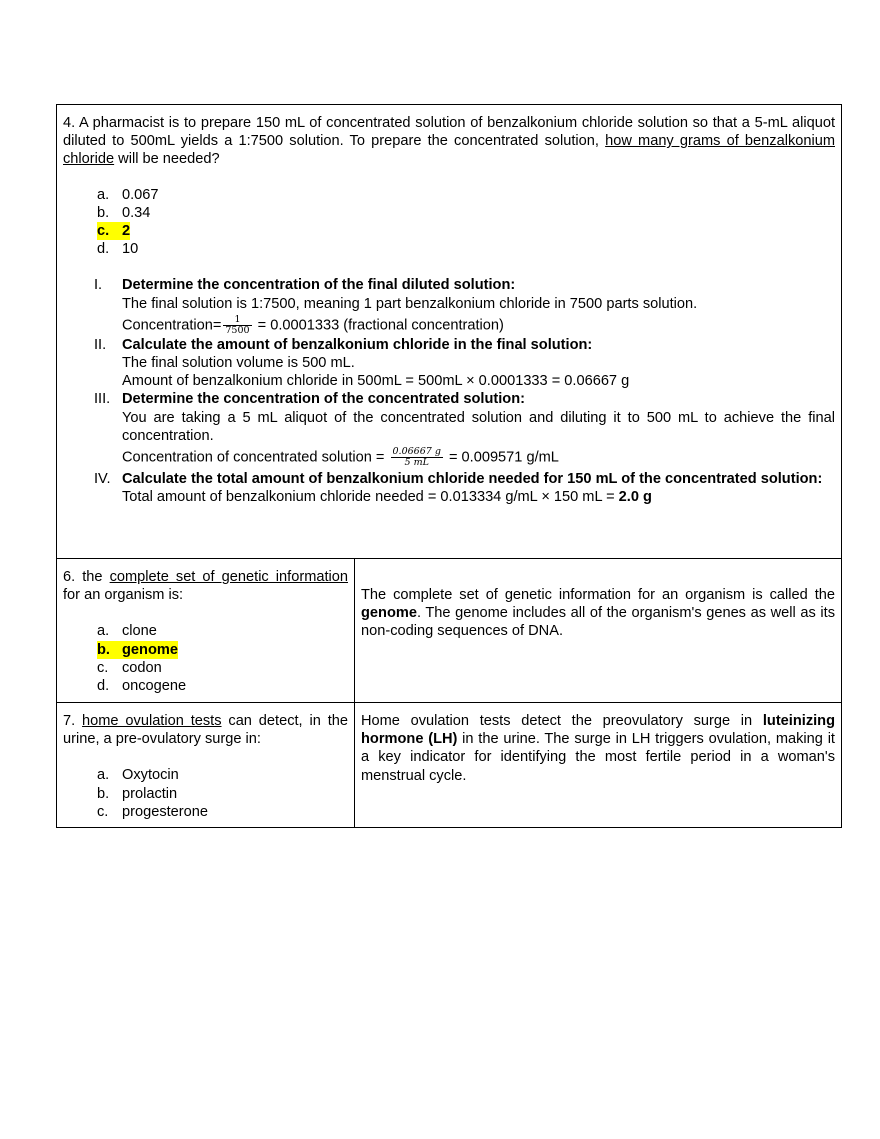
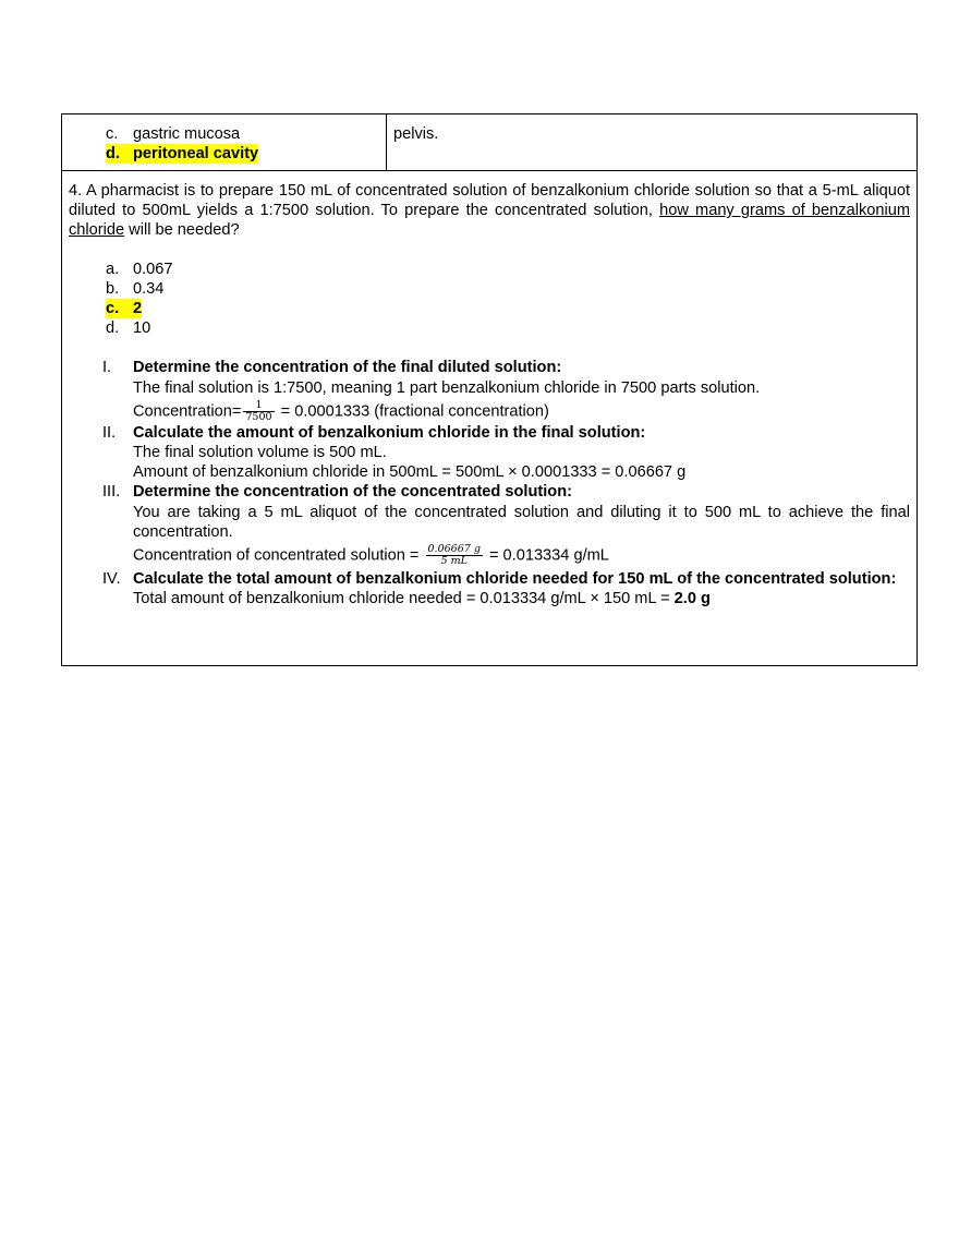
+ c. gastric mucosa d. peritoneal cavity	pelvis.
- 4. A pharmacist is to prepare 150 mL of concentrated solution of benzalkonium chloride solution so that a 5-mL aliquot diluted to 500mL yields a 1:7500 solution. To prepare the concentrated solution, how many grams of benzalkonium chloride will be needed? a. 0.067 b. 0.34 c. 2 d. 10 I. Determine the concentration of the final diluted solution: The final solution is 1:7500, meaning 1 part benzalkonium chloride in 7500 parts solution. Concentration= 17500 = 0.0001333 (fractional concentration) II. Calculate the amount of benzalkonium chloride in the final solution: The final solution volume is 500 mL. Amount of benzalkonium chloride in 500mL = 500mL × 0.0001333 = 0.06667 g III. Determine the concentration of the concentrated solution: You are taking a 5 mL aliquot of the concentrated solution and diluting it to 500 mL to achieve the final concentration. Concentration of concentrated solution = 0.06667 g5 mL = 0.009571 g/mL IV. Calculate the total amount of benzalkonium chloride needed for 150 mL of the concentrated solution: Total amount of benzalkonium chloride needed = 0.013334 g/mL × 150 mL = 2.0 g
+ 4. A pharmacist is to prepare 150 mL of concentrated solution of benzalkonium chloride solution so that a 5-mL aliquot diluted to 500mL yields a 1:7500 solution. To prepare the concentrated solution, how many grams of benzalkonium chloride will be needed? a. 0.067 b. 0.34 c. 2 d. 10 I. Determine the concentration of the final diluted solution: The final solution is 1:7500, meaning 1 part benzalkonium chloride in 7500 parts solution. Concentration= 17500 = 0.0001333 (fractional concentration) II. Calculate the amount of benzalkonium chloride in the final solution: The final solution volume is 500 mL. Amount of benzalkonium chloride in 500mL = 500mL × 0.0001333 = 0.06667 g III. Determine the concentration of the concentrated solution: You are taking a 5 mL aliquot of the concentrated solution and diluting it to 500 mL to achieve the final concentration. Concentration of concentrated solution = 0.06667 g5 mL = 0.013334 g/mL IV. Calculate the total amount of benzalkonium chloride needed for 150 mL of the concentrated solution: Total amount of benzalkonium chloride needed = 0.013334 g/mL × 150 mL = 2.0 g
- 6. the complete set of genetic information for an organism is: a. clone b. genome c. codon d. oncogene	The complete set of genetic information for an organism is called the genome. The genome includes all of the organism's genes as well as its non-coding sequences of DNA.
- 7. home ovulation tests can detect, in the urine, a pre-ovulatory surge in: a. Oxytocin b. prolactin c. progesterone	Home ovulation tests detect the preovulatory surge in luteinizing hormone (LH) in the urine. The surge in LH triggers ovulation, making it a key indicator for identifying the most fertile period in a woman's menstrual cycle.
